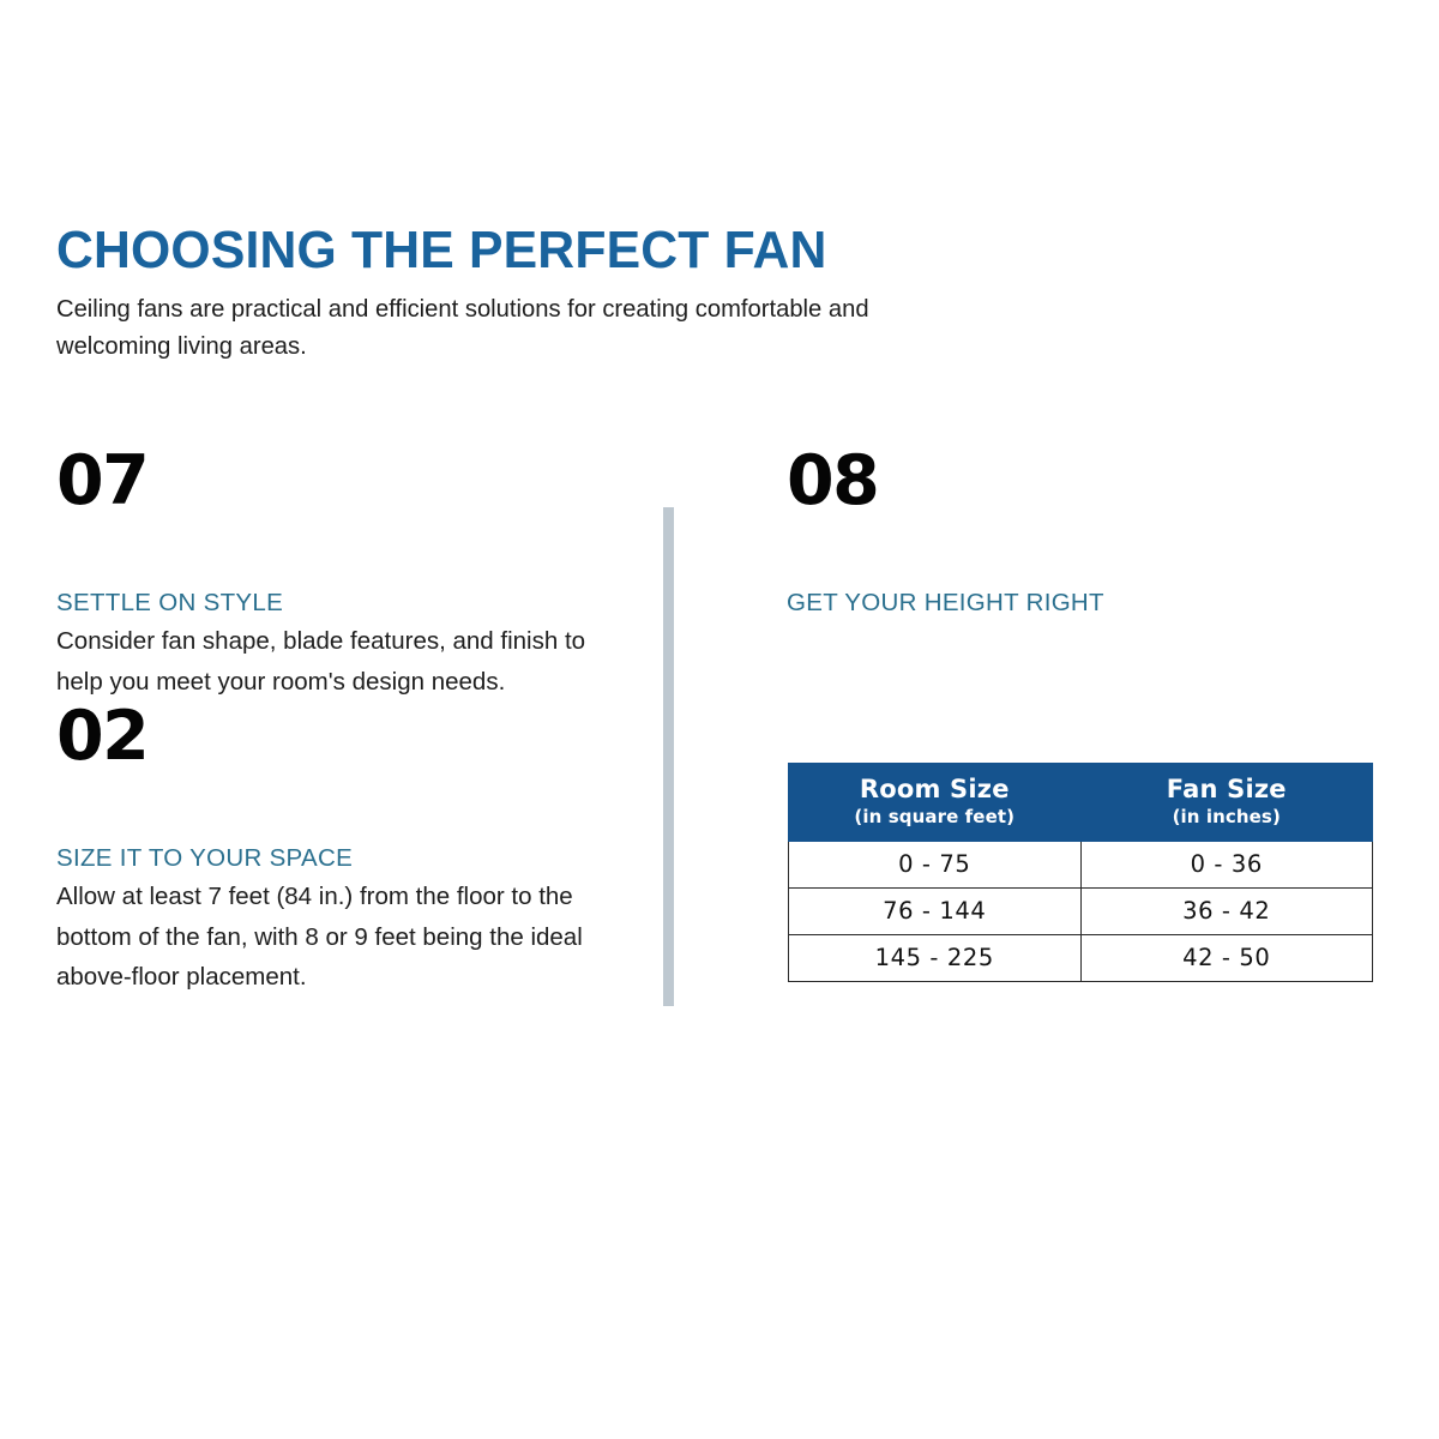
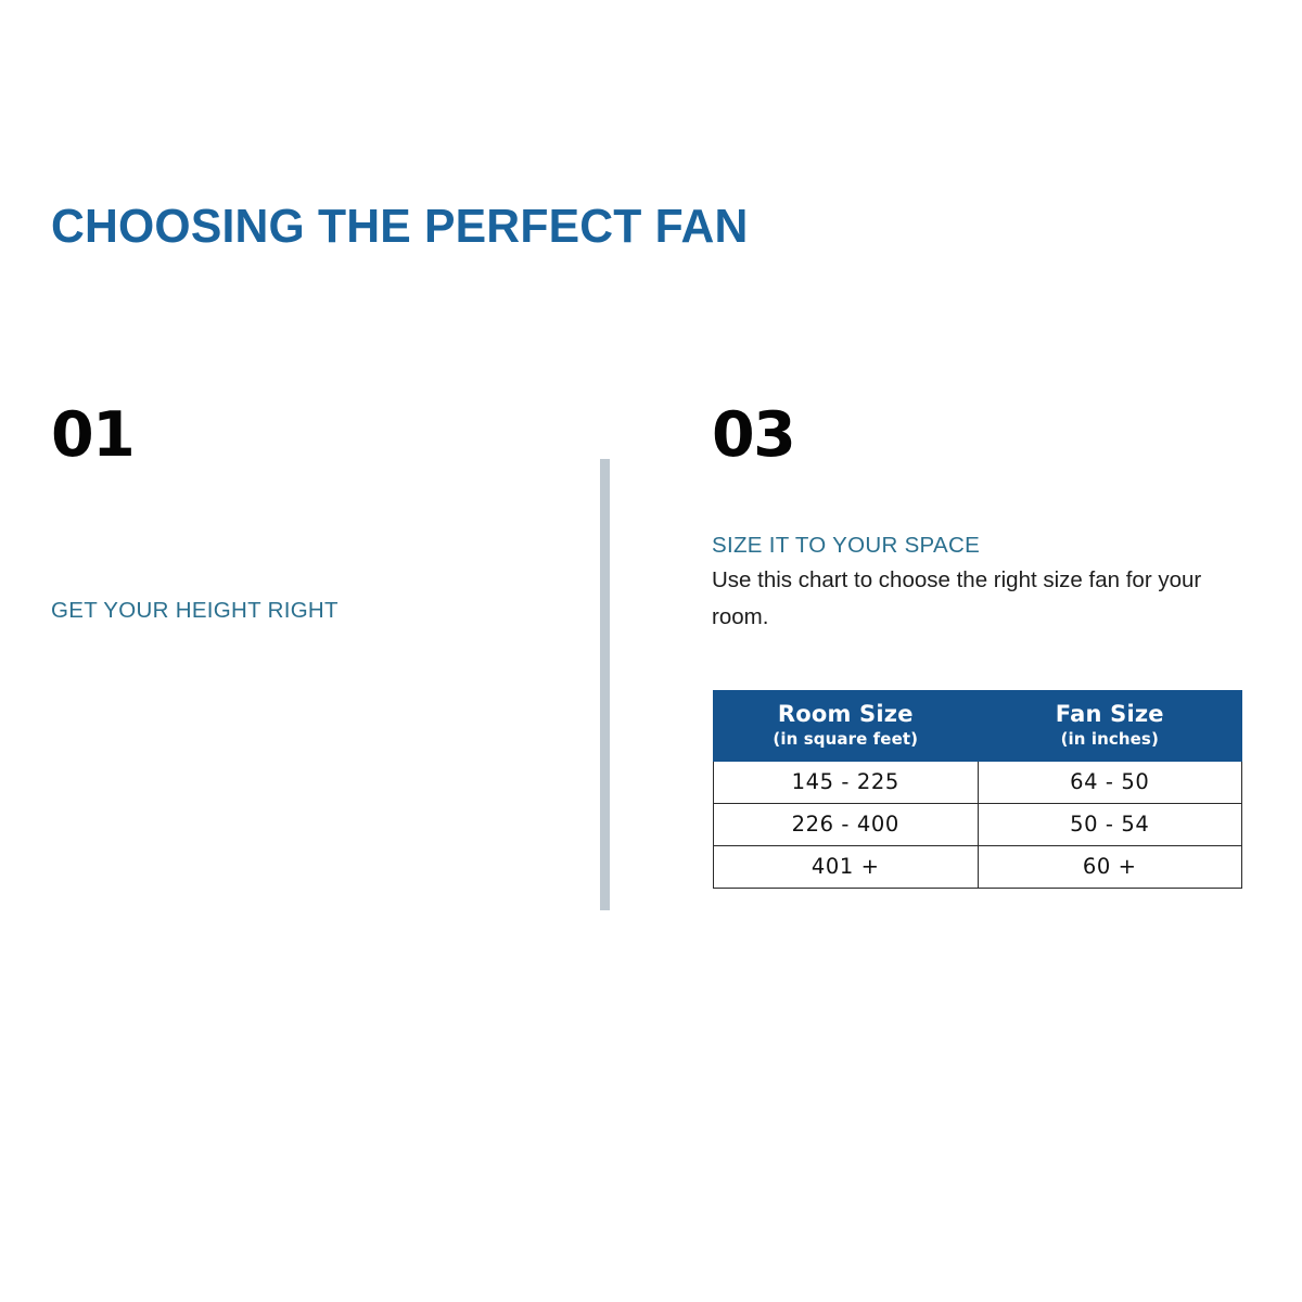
  CHOOSING THE PERFECT FAN
- Ceiling fans are practical and efficient solutions for creating comfortable and welcoming living areas.
- 07
+ 01
- SETTLE ON STYLE
- Consider fan shape, blade features, and finish to help you meet your room's design needs.
- 02
- SIZE IT TO YOUR SPACE
+ GET YOUR HEIGHT RIGHT
- Allow at least 7 feet (84 in.) from the floor to the bottom of the fan, with 8 or 9 feet being the ideal above-floor placement.
- 08
+ 03
- GET YOUR HEIGHT RIGHT
+ SIZE IT TO YOUR SPACE
+ Use this chart to choose the right size fan for your room.
  Room Size (in square feet)	Fan Size (in inches)
- 0 - 75	0 - 36
- 76 - 144	36 - 42
- 145 - 225	42 - 50
+ 145 - 225	64 - 50
+ 226 - 400	50 - 54
+ 401 +	60 +
